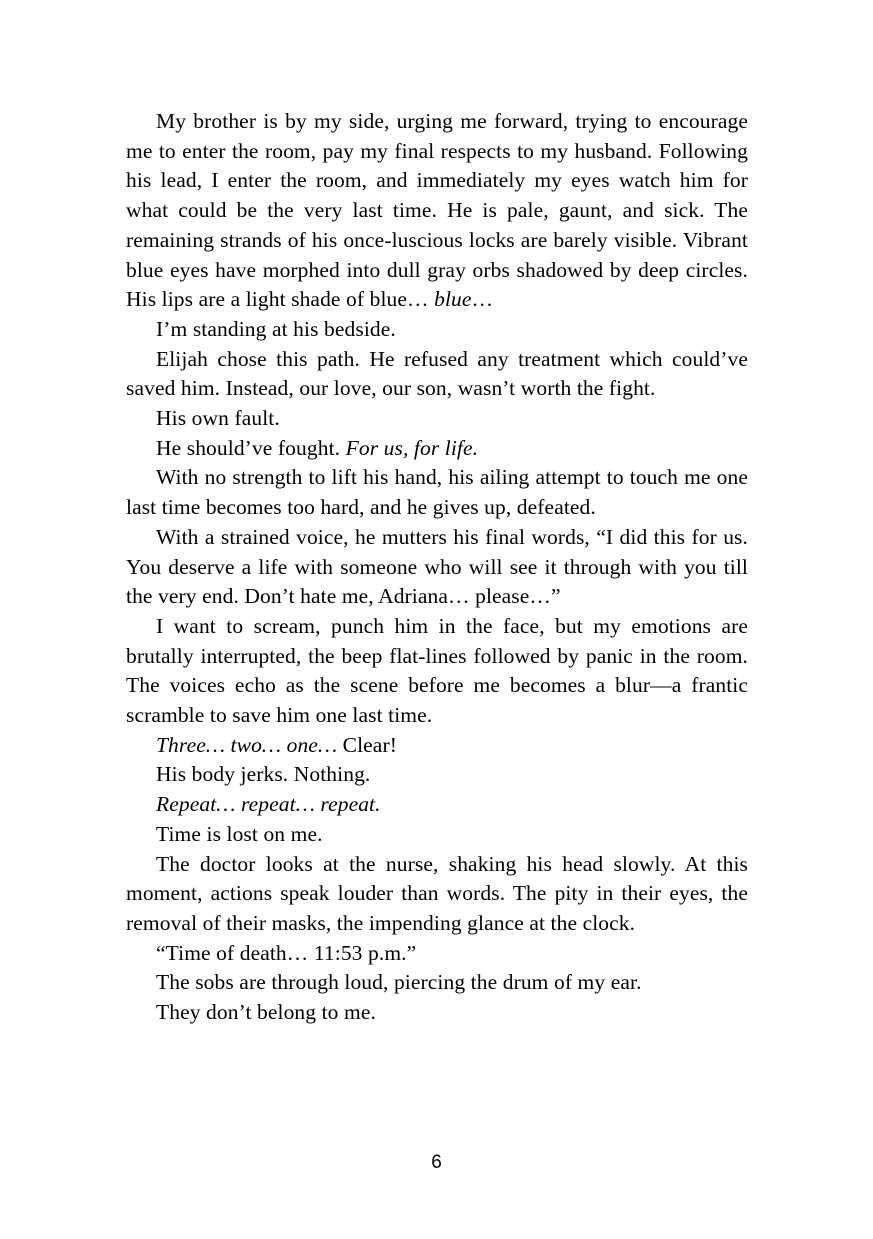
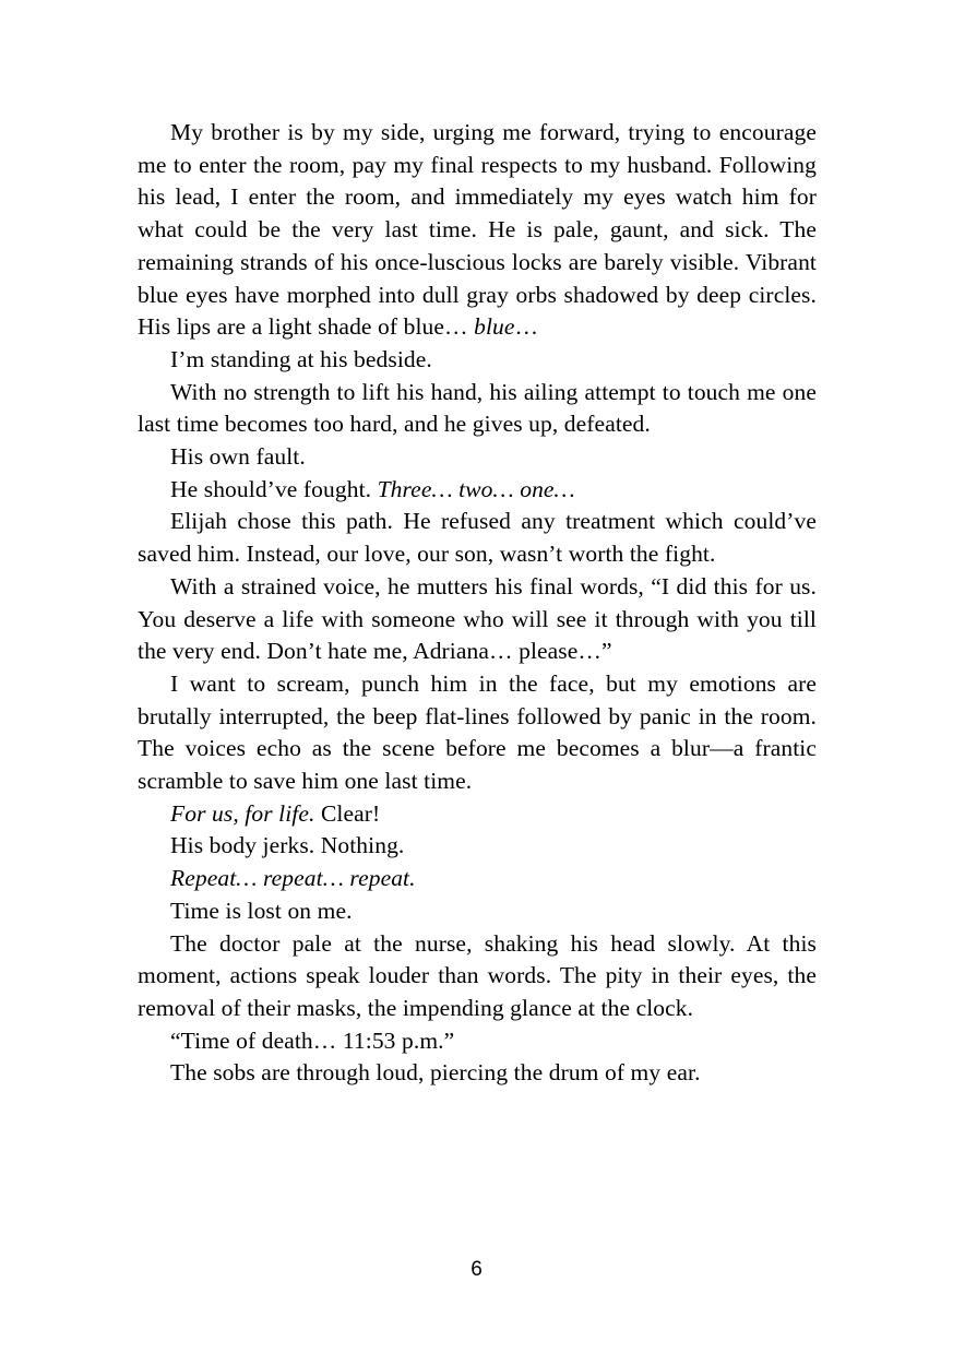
  My brother is by my side, urging me forward, trying to encourage me to enter the room, pay my final respects to my husband. Following his lead, I enter the room, and immediately my eyes watch him for what could be the very last time. He is pale, gaunt, and sick. The remaining strands of his once-luscious locks are barely visible. Vibrant blue eyes have morphed into dull gray orbs shadowed by deep circles. His lips are a light shade of blue… blue…
  I’m standing at his bedside.
- Elijah chose this path. He refused any treatment which could’ve saved him. Instead, our love, our son, wasn’t worth the fight.
+ With no strength to lift his hand, his ailing attempt to touch me one last time becomes too hard, and he gives up, defeated.
  His own fault.
- He should’ve fought. For us, for life.
+ He should’ve fought. Three… two… one…
- With no strength to lift his hand, his ailing attempt to touch me one last time becomes too hard, and he gives up, defeated.
+ Elijah chose this path. He refused any treatment which could’ve saved him. Instead, our love, our son, wasn’t worth the fight.
  With a strained voice, he mutters his final words, “I did this for us. You deserve a life with someone who will see it through with you till the very end. Don’t hate me, Adriana… please…”
  I want to scream, punch him in the face, but my emotions are brutally interrupted, the beep flat-lines followed by panic in the room. The voices echo as the scene before me becomes a blur—a frantic scramble to save him one last time.
- Three… two… one… Clear!
+ For us, for life. Clear!
  His body jerks. Nothing.
  Repeat… repeat… repeat.
  Time is lost on me.
- The doctor looks at the nurse, shaking his head slowly. At this moment, actions speak louder than words. The pity in their eyes, the removal of their masks, the impending glance at the clock.
+ The doctor pale at the nurse, shaking his head slowly. At this moment, actions speak louder than words. The pity in their eyes, the removal of their masks, the impending glance at the clock.
  “Time of death… 11:53 p.m.”
  The sobs are through loud, piercing the drum of my ear.
- They don’t belong to me.
  6
